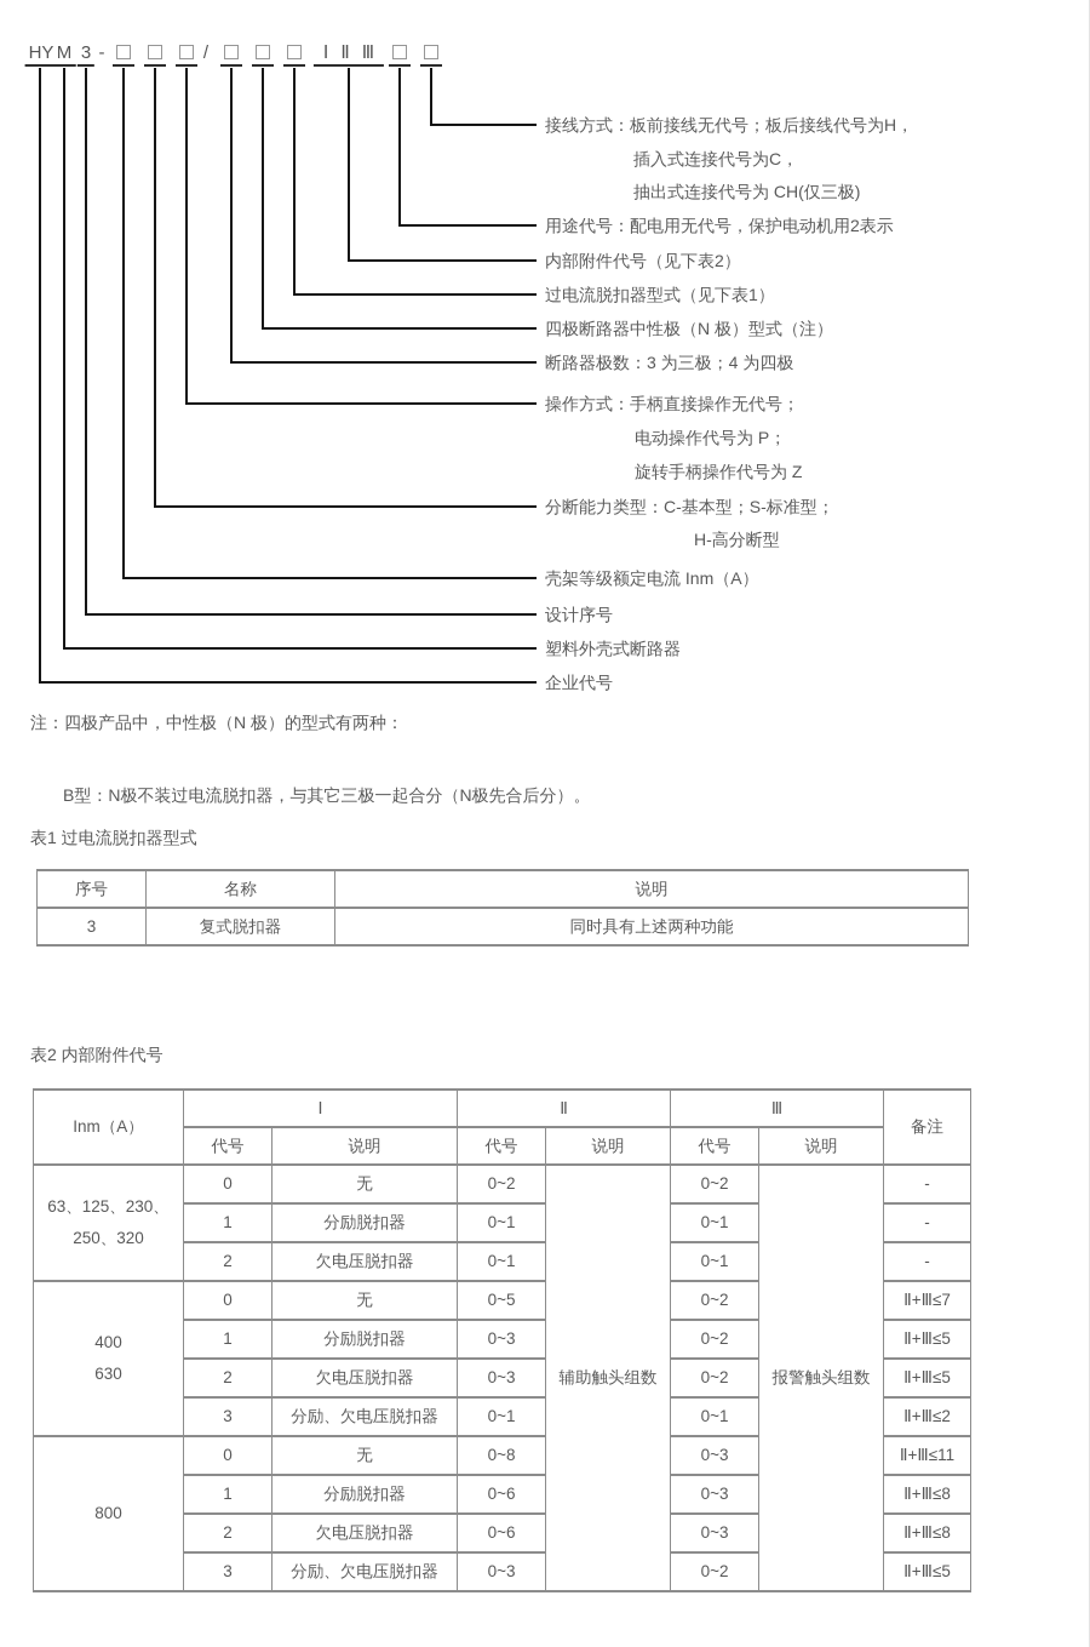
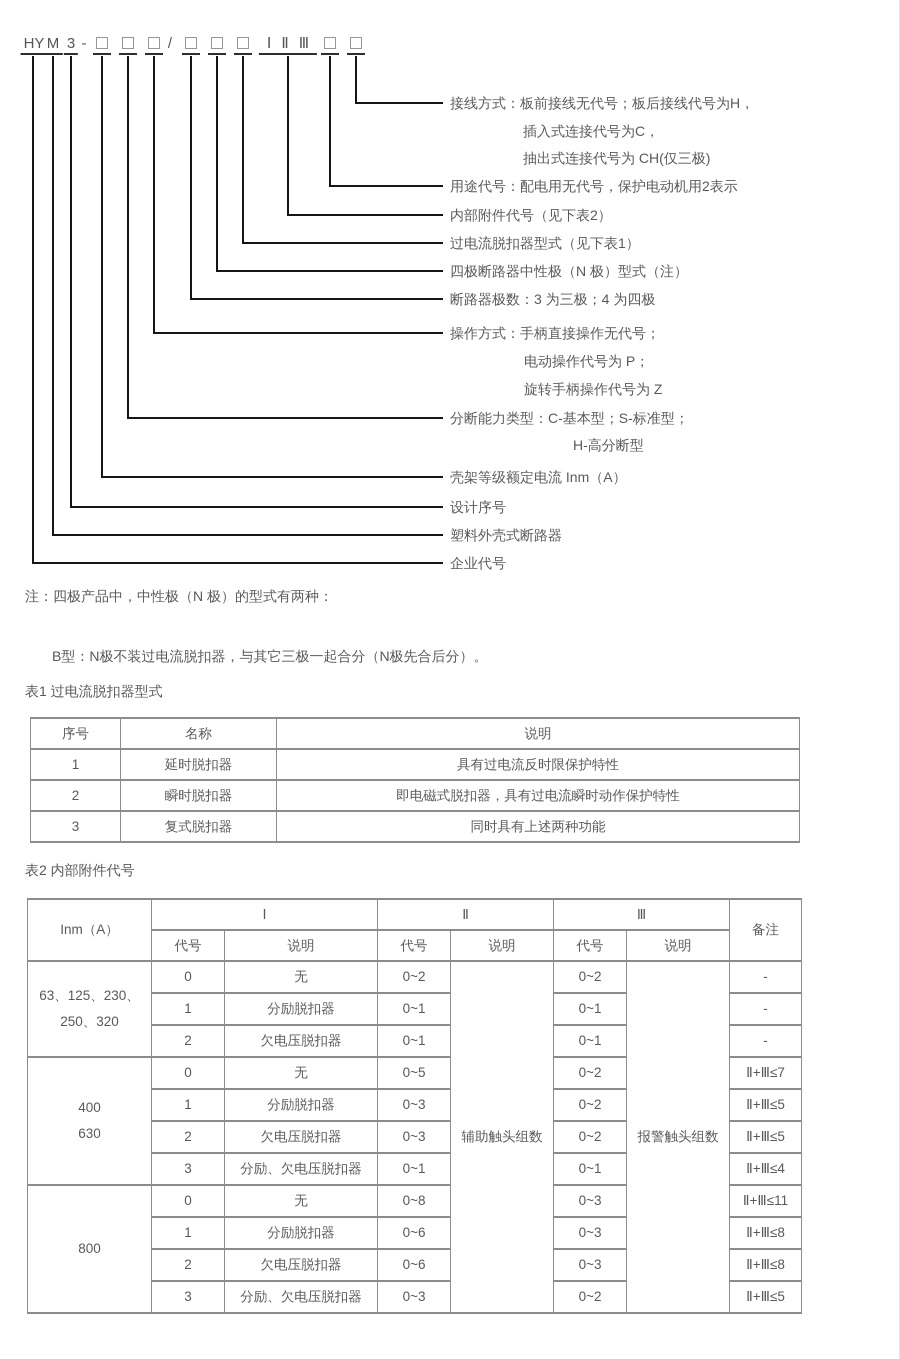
  HY
  M
  3
  -
  /
  Ⅰ Ⅱ Ⅲ
  接线方式：板前接线无代号；板后接线代号为H，
  插入式连接代号为C，
  抽出式连接代号为 CH(仅三极)
  用途代号：配电用无代号，保护电动机用2表示
  内部附件代号（见下表2）
  过电流脱扣器型式（见下表1）
  四极断路器中性极（N 极）型式（注）
  断路器极数：3 为三极；4 为四极
  操作方式：手柄直接操作无代号；
  电动操作代号为 P；
  旋转手柄操作代号为 Z
  分断能力类型：C-基本型；S-标准型；
  H-高分断型
  壳架等级额定电流 Inm（A）
  设计序号
  塑料外壳式断路器
  企业代号
  注：四极产品中，中性极（N 极）的型式有两种：
  B型：N极不装过电流脱扣器，与其它三极一起合分（N极先合后分）。
  表1 过电流脱扣器型式
  序号	名称	说明
+ 1	延时脱扣器	具有过电流反时限保护特性
+ 2	瞬时脱扣器	即电磁式脱扣器，具有过电流瞬时动作保护特性
  3	复式脱扣器	同时具有上述两种功能
  表2 内部附件代号
  Inm（A）	Ⅰ	Ⅱ	Ⅲ	备注
  代号	说明	代号	说明	代号	说明
  63、125、230、 250、320	0	无	0~2	辅助触头组数	0~2	报警触头组数	-
  1	分励脱扣器	0~1	0~1	-
  2	欠电压脱扣器	0~1	0~1	-
  400 630	0	无	0~5	0~2	Ⅱ+Ⅲ≤7
  1	分励脱扣器	0~3	0~2	Ⅱ+Ⅲ≤5
  2	欠电压脱扣器	0~3	0~2	Ⅱ+Ⅲ≤5
- 3	分励、欠电压脱扣器	0~1	0~1	Ⅱ+Ⅲ≤2
+ 3	分励、欠电压脱扣器	0~1	0~1	Ⅱ+Ⅲ≤4
  800	0	无	0~8	0~3	Ⅱ+Ⅲ≤11
  1	分励脱扣器	0~6	0~3	Ⅱ+Ⅲ≤8
  2	欠电压脱扣器	0~6	0~3	Ⅱ+Ⅲ≤8
  3	分励、欠电压脱扣器	0~3	0~2	Ⅱ+Ⅲ≤5
